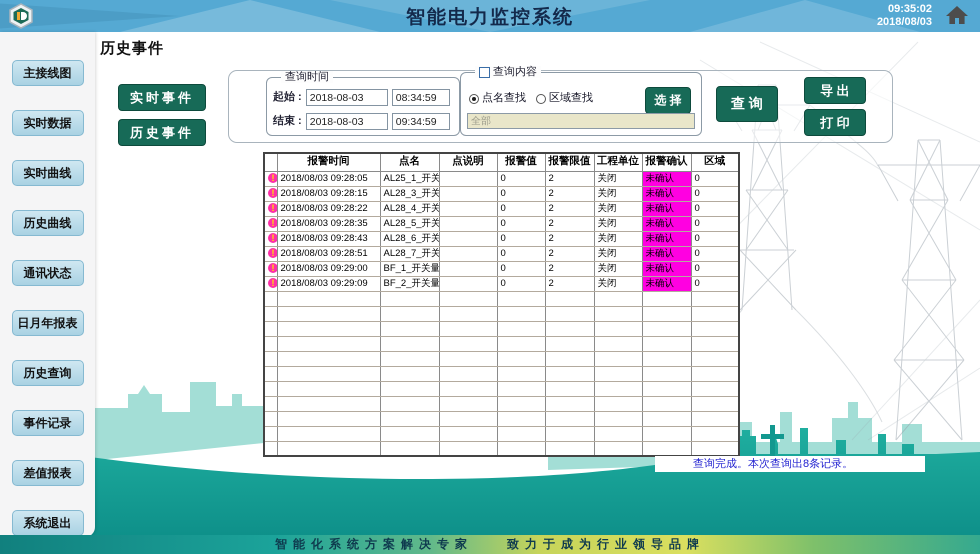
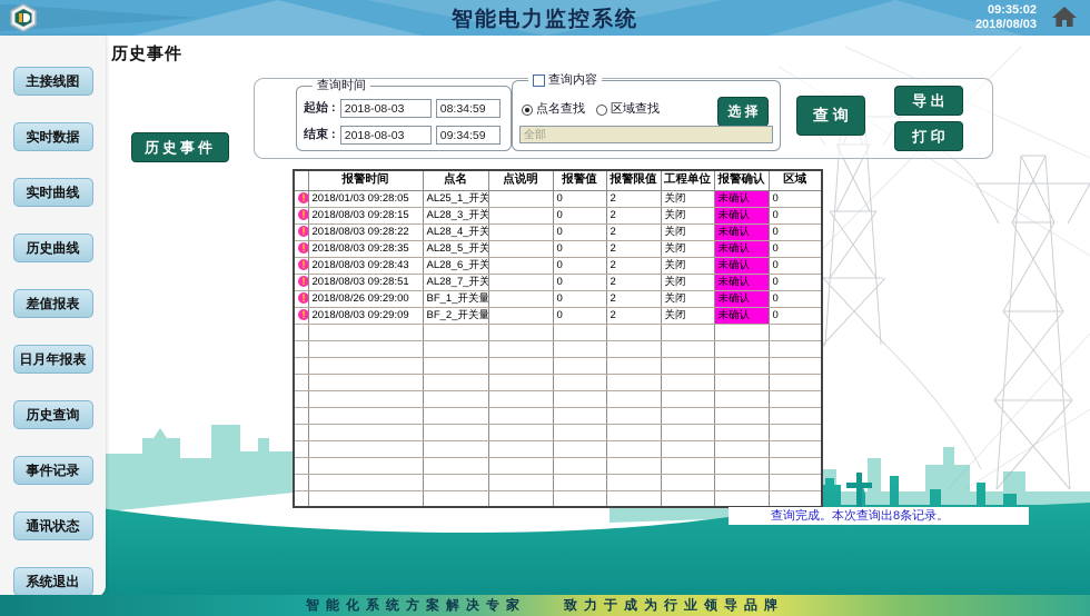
  智能电力监控系统
  09:35:02
  2018/08/03
  主接线图
  实时数据
  实时曲线
  历史曲线
- 通讯状态
+ 差值报表
  日月年报表
  历史查询
  事件记录
- 差值报表
+ 通讯状态
  系统退出
  历史事件
- 实时事件
  历史事件
  查询时间
  起始 :
  2018-08-03
  08:34:59
  结束 :
  2018-08-03
  09:34:59
  查询内容
  点名查找
  区域查找
  选 择
  全部
  查 询
  导 出
  打 印
  	报警时间	点名	点说明	报警值	报警限值	工程单位	报警确认	区域
- !	2018/08/03 09:28:05	AL25_1_开关		0	2	关闭	未确认	0
+ !	2018/01/03 09:28:05	AL25_1_开关		0	2	关闭	未确认	0
  !	2018/08/03 09:28:15	AL28_3_开关		0	2	关闭	未确认	0
  !	2018/08/03 09:28:22	AL28_4_开关		0	2	关闭	未确认	0
  !	2018/08/03 09:28:35	AL28_5_开关		0	2	关闭	未确认	0
  !	2018/08/03 09:28:43	AL28_6_开关		0	2	关闭	未确认	0
  !	2018/08/03 09:28:51	AL28_7_开关		0	2	关闭	未确认	0
- !	2018/08/03 09:29:00	BF_1_开关量		0	2	关闭	未确认	0
+ !	2018/08/26 09:29:00	BF_1_开关量		0	2	关闭	未确认	0
  !	2018/08/03 09:29:09	BF_2_开关量		0	2	关闭	未确认	0
  查询完成。本次查询出8条记录。
  智能化系统方案解决专家
  致力于成为行业领导品牌
